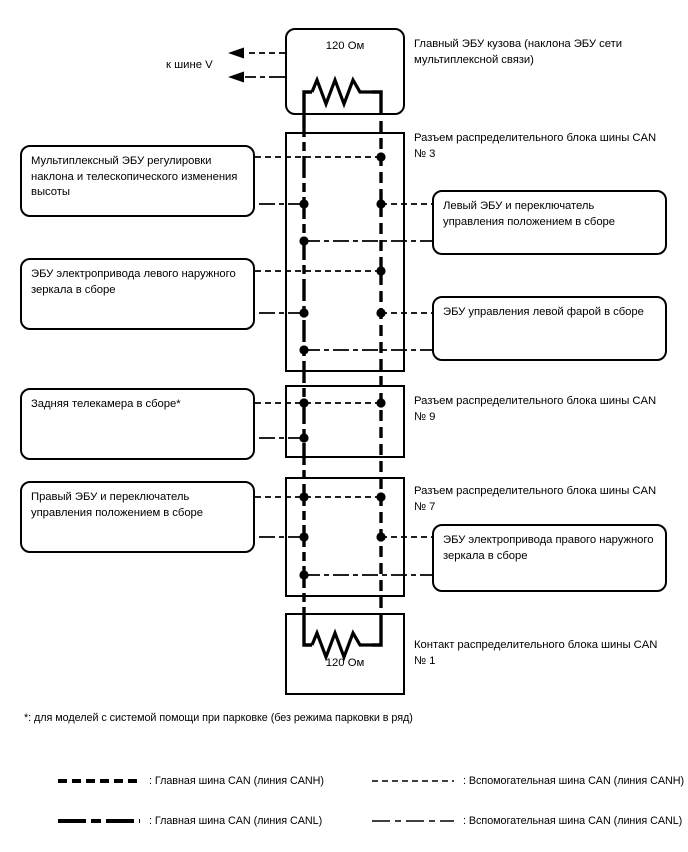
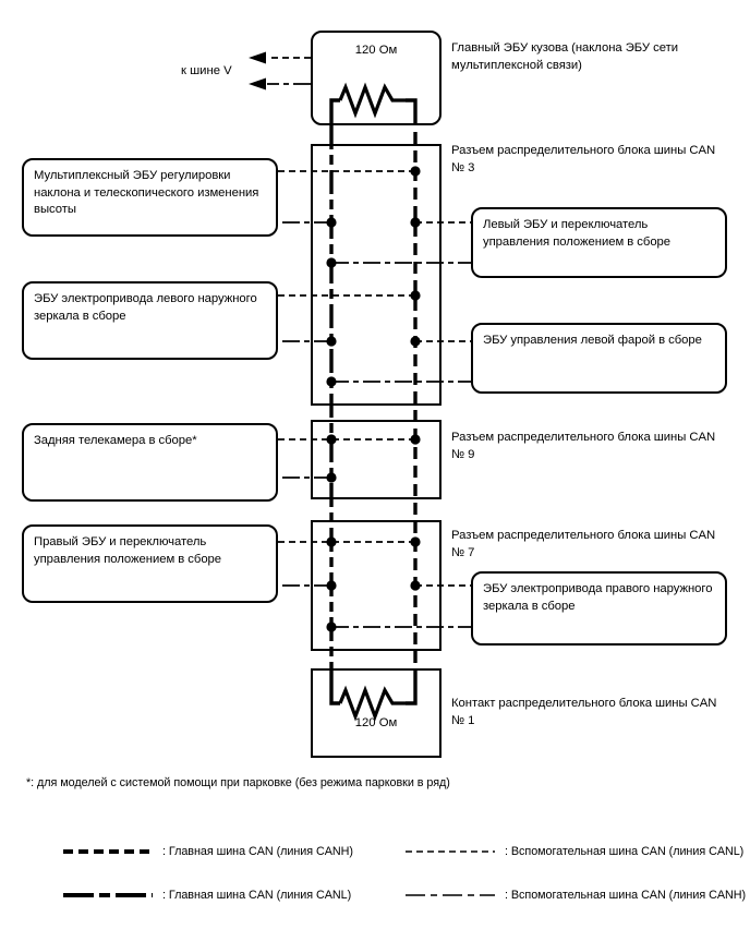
  120 Ом
  120 Ом
  к шине V
  Мультиплексный ЭБУ регулировки наклона и телескопического изменения высоты
  ЭБУ электропривода левого наружного зеркала в сборе
  Задняя телекамера в сборе*
  Правый ЭБУ и переключатель управления положением в сборе
  Левый ЭБУ и переключатель управления положением в сборе
  ЭБУ управления левой фарой в сборе
  ЭБУ электропривода правого наружного зеркала в сборе
  Главный ЭБУ кузова (наклона ЭБУ сети мультиплексной связи)
  Разъем распределительного блока шины CAN № 3
  Разъем распределительного блока шины CAN № 9
  Разъем распределительного блока шины CAN № 7
  Контакт распределительного блока шины CAN № 1
  *: для моделей с системой помощи при парковке (без режима парковки в ряд)
  : Главная шина CAN (линия CANH)
- : Вспомогательная шина CAN (линия CANH)
+ : Вспомогательная шина CAN (линия CANL)
  : Главная шина CAN (линия CANL)
- : Вспомогательная шина CAN (линия CANL)
+ : Вспомогательная шина CAN (линия CANH)
